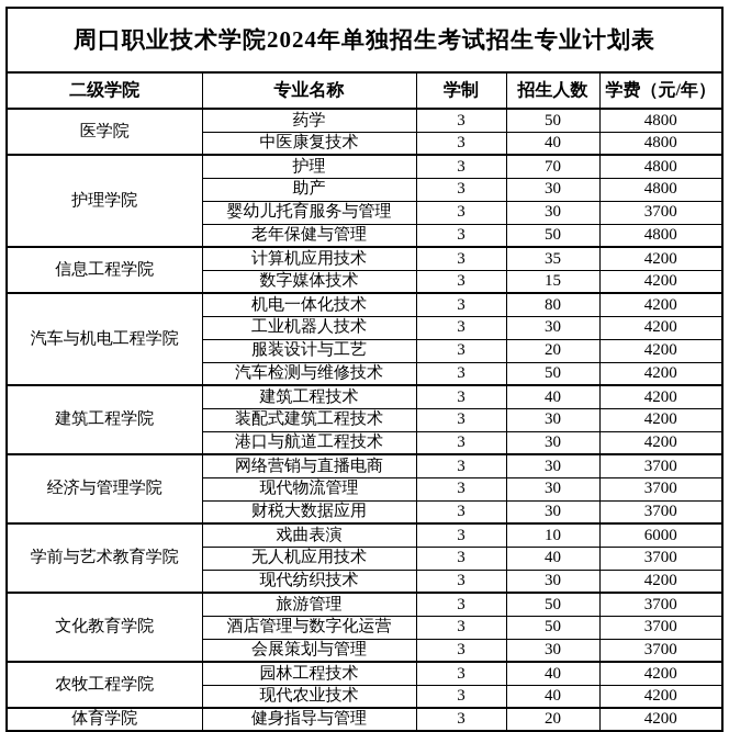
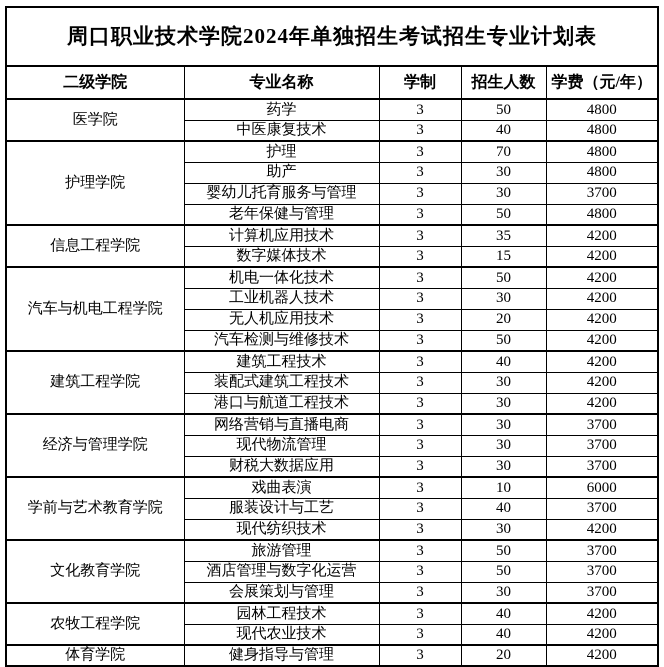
  周口职业技术学院2024年单独招生考试招生专业计划表
  二级学院	专业名称	学制	招生人数	学费（元/年）
  医学院	药学	3	50	4800
  中医康复技术	3	40	4800
  护理学院	护理	3	70	4800
  助产	3	30	4800
  婴幼儿托育服务与管理	3	30	3700
  老年保健与管理	3	50	4800
  信息工程学院	计算机应用技术	3	35	4200
  数字媒体技术	3	15	4200
- 汽车与机电工程学院	机电一体化技术	3	80	4200
+ 汽车与机电工程学院	机电一体化技术	3	50	4200
  工业机器人技术	3	30	4200
- 服装设计与工艺	3	20	4200
+ 无人机应用技术	3	20	4200
  汽车检测与维修技术	3	50	4200
  建筑工程学院	建筑工程技术	3	40	4200
  装配式建筑工程技术	3	30	4200
  港口与航道工程技术	3	30	4200
  经济与管理学院	网络营销与直播电商	3	30	3700
  现代物流管理	3	30	3700
  财税大数据应用	3	30	3700
  学前与艺术教育学院	戏曲表演	3	10	6000
- 无人机应用技术	3	40	3700
+ 服装设计与工艺	3	40	3700
  现代纺织技术	3	30	4200
  文化教育学院	旅游管理	3	50	3700
  酒店管理与数字化运营	3	50	3700
  会展策划与管理	3	30	3700
  农牧工程学院	园林工程技术	3	40	4200
  现代农业技术	3	40	4200
  体育学院	健身指导与管理	3	20	4200
